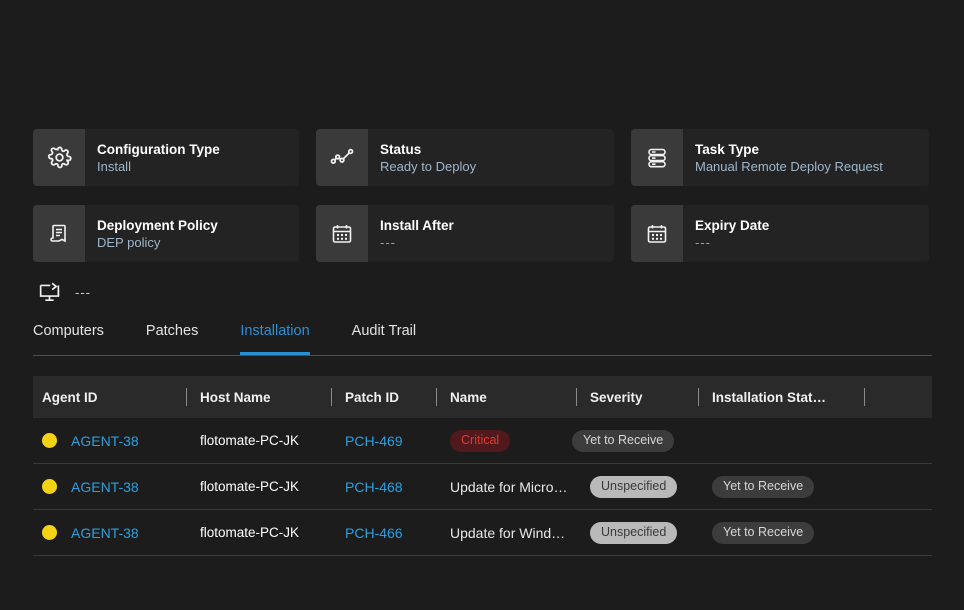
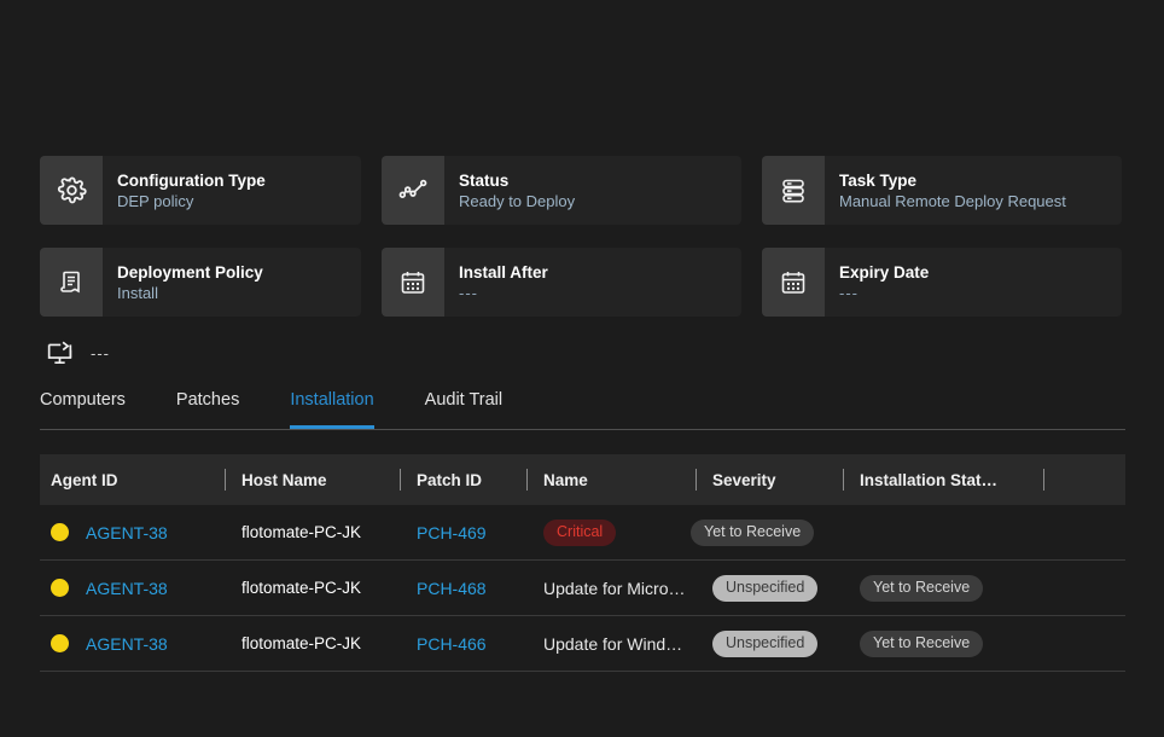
  Configuration Type
- Install
+ DEP policy
  Status
  Ready to Deploy
  Task Type
  Manual Remote Deploy Request
  Deployment Policy
- DEP policy
+ Install
  Install After
  ---
  Expiry Date
  ---
  ---
  Computers
  Patches
  Installation
  Audit Trail
  Agent ID
  Host Name
  Patch ID
  Name
  Severity
  Installation Stat…
  AGENT-38
  flotomate-PC-JK
  PCH-469
  Critical
  Yet to Receive
  AGENT-38
  flotomate-PC-JK
  PCH-468
  Update for Micro…
  Unspecified
  Yet to Receive
  AGENT-38
  flotomate-PC-JK
  PCH-466
  Update for Wind…
  Unspecified
  Yet to Receive
